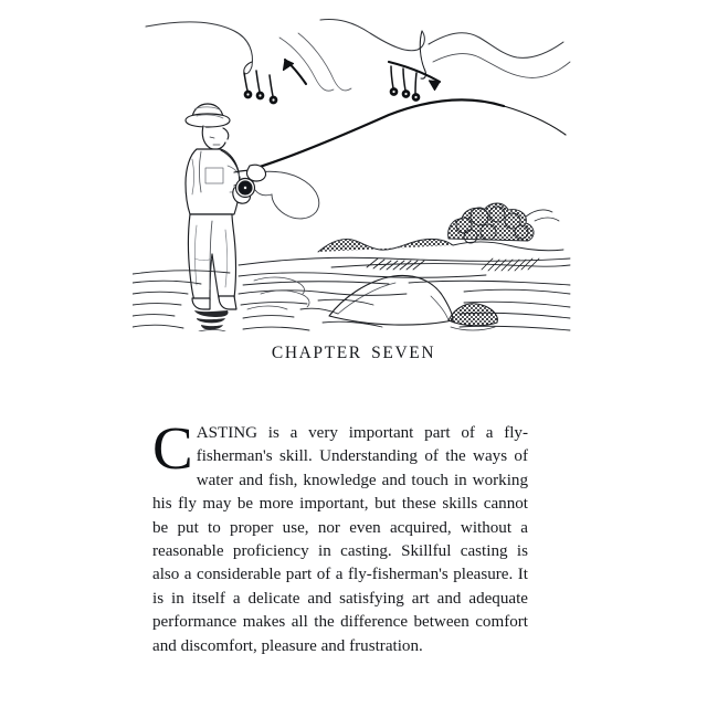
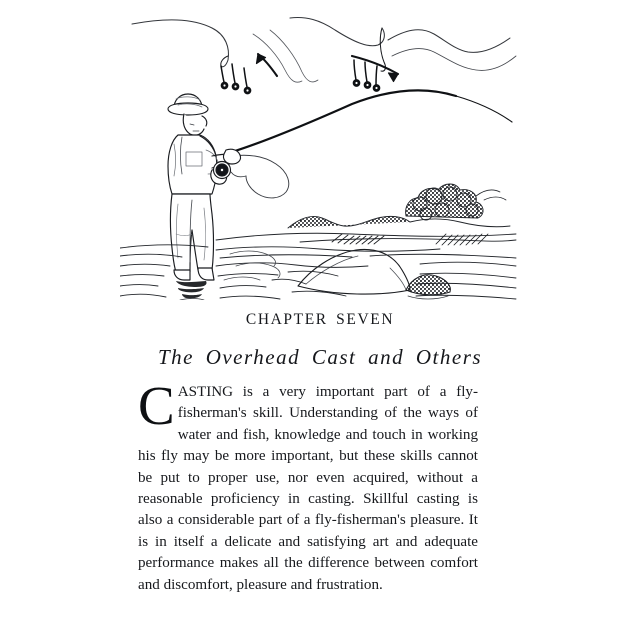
  CHAPTER SEVEN
+ The Overhead Cast and Others
  C
  ASTING is a very important part of a fly-fisherman's skill. Understanding of the ways of water and fish, knowledge and touch in working his fly may be more important, but these skills cannot be put to proper use, nor even acquired, without a reasonable proficiency in casting. Skillful casting is also a considerable part of a fly-fisherman's pleasure. It is in itself a delicate and satisfying art and adequate performance makes all the difference between comfort and discomfort, pleasure and frustration.
